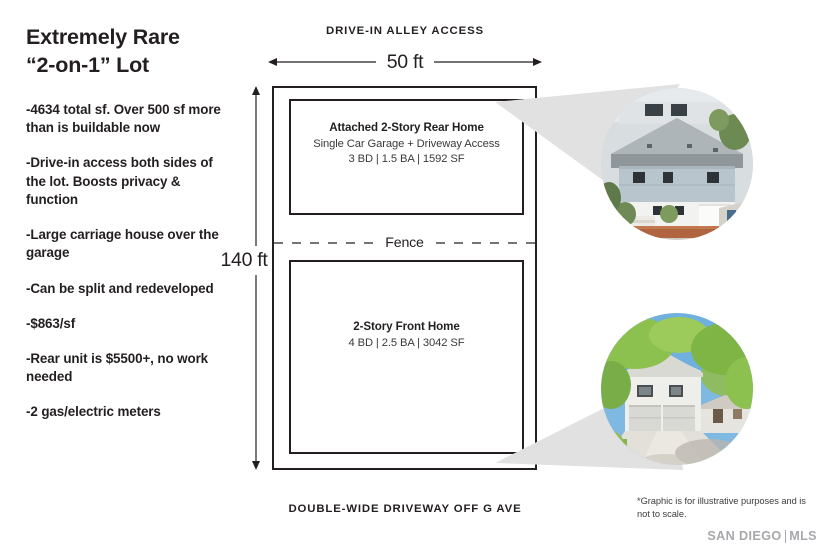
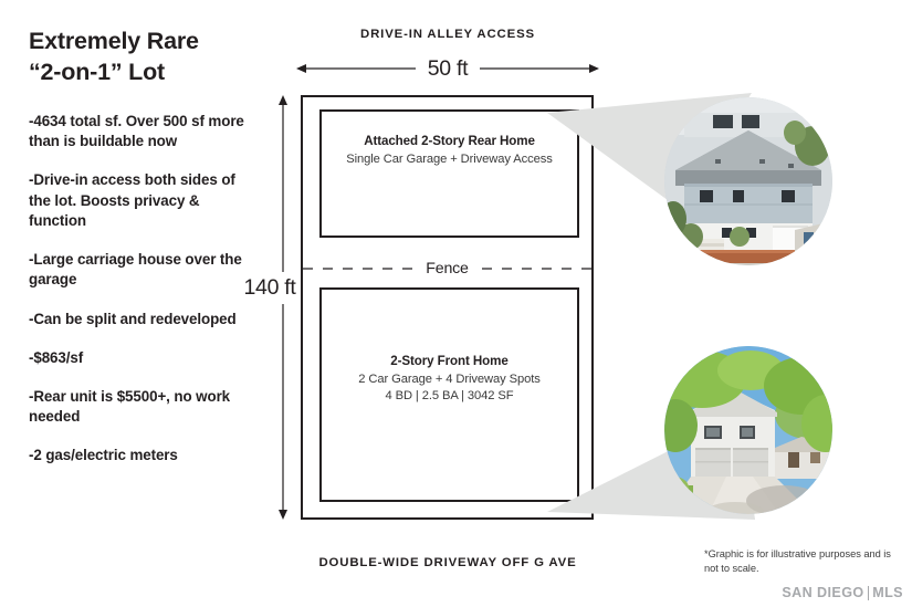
  Extremely Rare
  “2-on-1” Lot
  -4634 total sf. Over 500 sf more than is buildable now
  -Drive-in access both sides of the lot. Boosts privacy & function
  -Large carriage house over the garage
  -Can be split and redeveloped
  -$863/sf
  -Rear unit is $5500+, no work needed
  -2 gas/electric meters
  140 ft
  DRIVE-IN ALLEY ACCESS
  50 ft
  Attached 2-Story Rear Home
  Single Car Garage + Driveway Access
- 3 BD | 1.5 BA | 1592 SF
  Fence
  2-Story Front Home
+ 2 Car Garage + 4 Driveway Spots
  4 BD | 2.5 BA | 3042 SF
  DOUBLE-WIDE DRIVEWAY OFF G AVE
  *Graphic is for illustrative purposes and is not to scale.
  SAN DIEGO
  MLS
